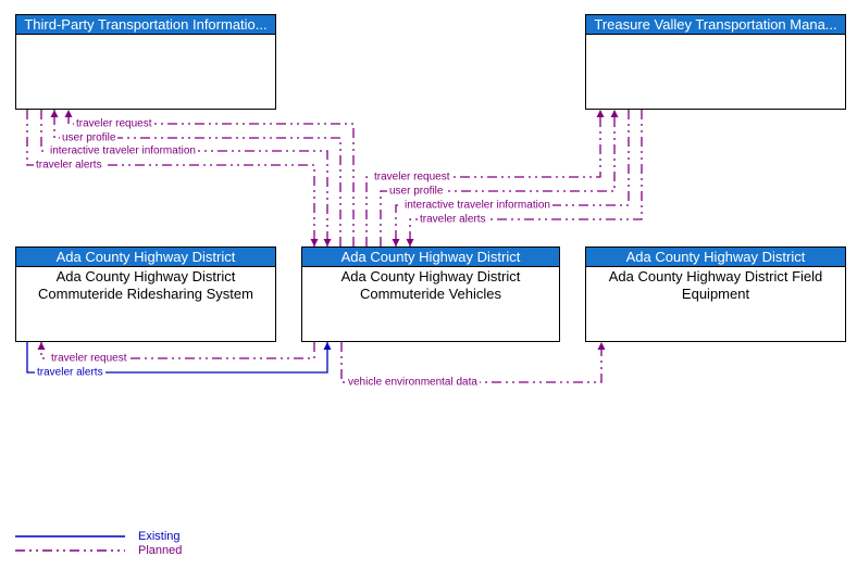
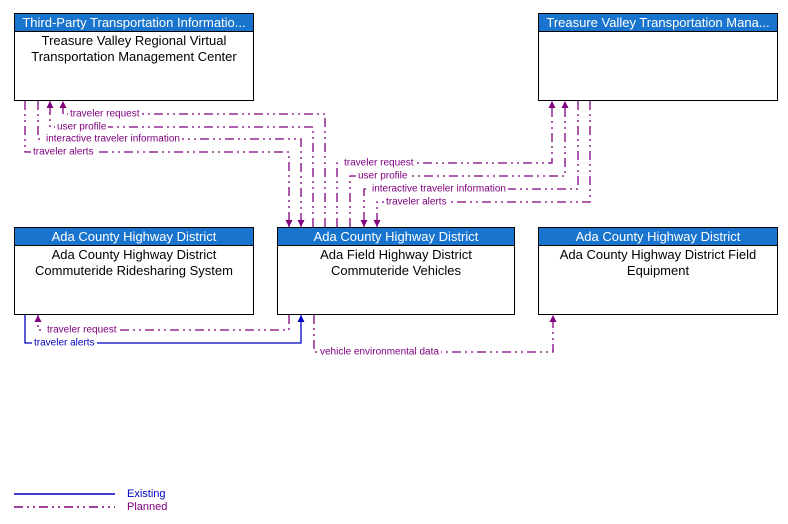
  Third-Party Transportation Informatio...
+ Treasure Valley Regional Virtual Transportation Management Center
  Treasure Valley Transportation Mana...
  Ada County Highway District
  Ada County Highway District Commuteride Ridesharing System
  Ada County Highway District
- Ada County Highway District Commuteride Vehicles
+ Ada Field Highway District Commuteride Vehicles
  Ada County Highway District
  Ada County Highway District Field Equipment
  Existing
  Planned
  traveler request
  user profile
  interactive traveler information
  traveler alerts
  traveler request
  user profile
  interactive traveler information
  traveler alerts
  traveler request
  traveler alerts
  vehicle environmental data
